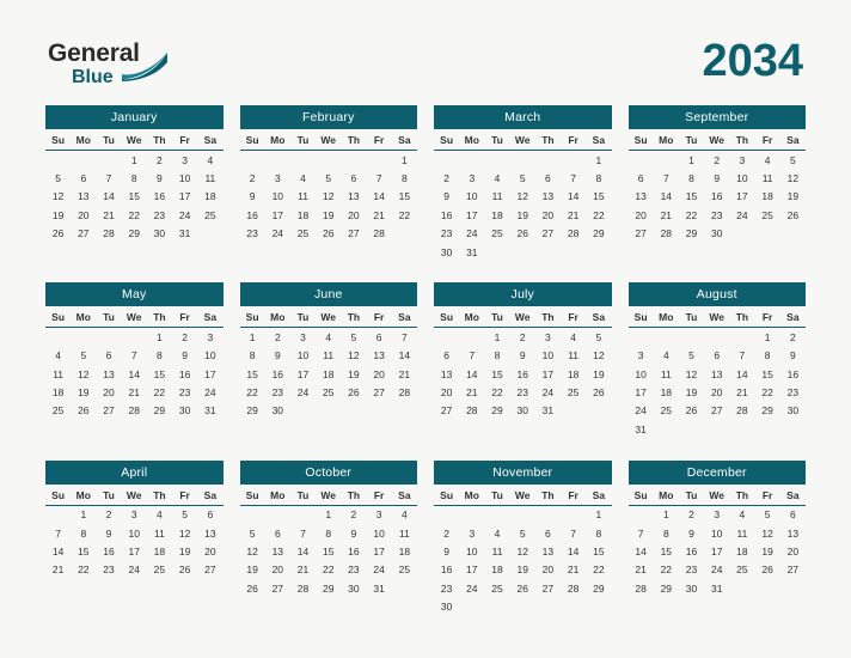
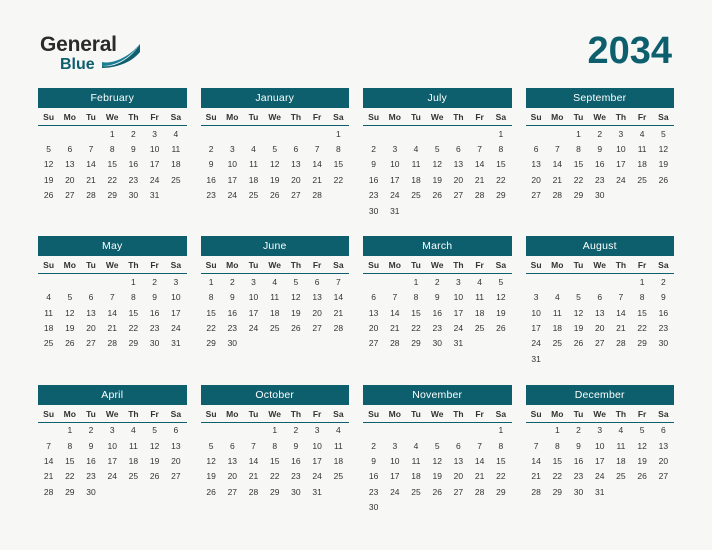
  General
  Blue
  2034
- January
+ February
  Su	Mo	Tu	We	Th	Fr	Sa
  			1	2	3	4
  5	6	7	8	9	10	11
  12	13	14	15	16	17	18
  19	20	21	22	23	24	25
  26	27	28	29	30	31
- February
+ January
  Su	Mo	Tu	We	Th	Fr	Sa
  						1
  2	3	4	5	6	7	8
  9	10	11	12	13	14	15
  16	17	18	19	20	21	22
  23	24	25	26	27	28
- March
+ July
  Su	Mo	Tu	We	Th	Fr	Sa
  						1
  2	3	4	5	6	7	8
  9	10	11	12	13	14	15
  16	17	18	19	20	21	22
  23	24	25	26	27	28	29
  30	31
  September
  Su	Mo	Tu	We	Th	Fr	Sa
  		1	2	3	4	5
  6	7	8	9	10	11	12
  13	14	15	16	17	18	19
  20	21	22	23	24	25	26
  27	28	29	30
  May
  Su	Mo	Tu	We	Th	Fr	Sa
  				1	2	3
  4	5	6	7	8	9	10
  11	12	13	14	15	16	17
  18	19	20	21	22	23	24
  25	26	27	28	29	30	31
  June
  Su	Mo	Tu	We	Th	Fr	Sa
  1	2	3	4	5	6	7
  8	9	10	11	12	13	14
  15	16	17	18	19	20	21
  22	23	24	25	26	27	28
  29	30
- July
+ March
  Su	Mo	Tu	We	Th	Fr	Sa
  		1	2	3	4	5
  6	7	8	9	10	11	12
  13	14	15	16	17	18	19
  20	21	22	23	24	25	26
  27	28	29	30	31
  August
  Su	Mo	Tu	We	Th	Fr	Sa
  					1	2
  3	4	5	6	7	8	9
  10	11	12	13	14	15	16
  17	18	19	20	21	22	23
  24	25	26	27	28	29	30
  31
  April
  Su	Mo	Tu	We	Th	Fr	Sa
  	1	2	3	4	5	6
  7	8	9	10	11	12	13
  14	15	16	17	18	19	20
  21	22	23	24	25	26	27
+ 28	29	30
  October
  Su	Mo	Tu	We	Th	Fr	Sa
  			1	2	3	4
  5	6	7	8	9	10	11
  12	13	14	15	16	17	18
  19	20	21	22	23	24	25
  26	27	28	29	30	31
  November
  Su	Mo	Tu	We	Th	Fr	Sa
  						1
  2	3	4	5	6	7	8
  9	10	11	12	13	14	15
  16	17	18	19	20	21	22
  23	24	25	26	27	28	29
  30
  December
  Su	Mo	Tu	We	Th	Fr	Sa
  	1	2	3	4	5	6
  7	8	9	10	11	12	13
  14	15	16	17	18	19	20
  21	22	23	24	25	26	27
  28	29	30	31
